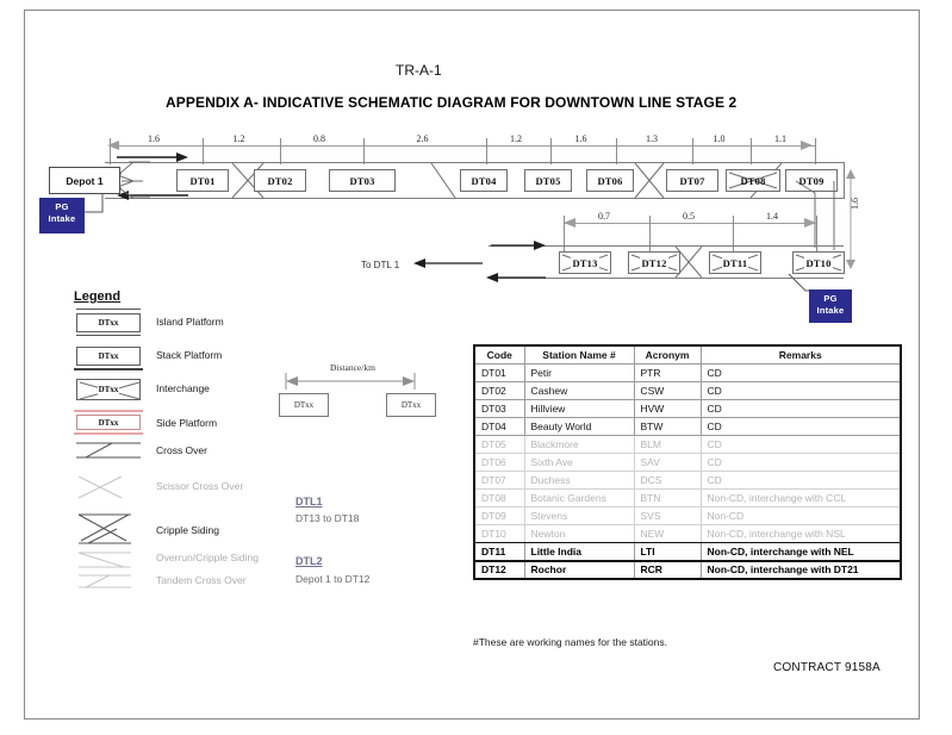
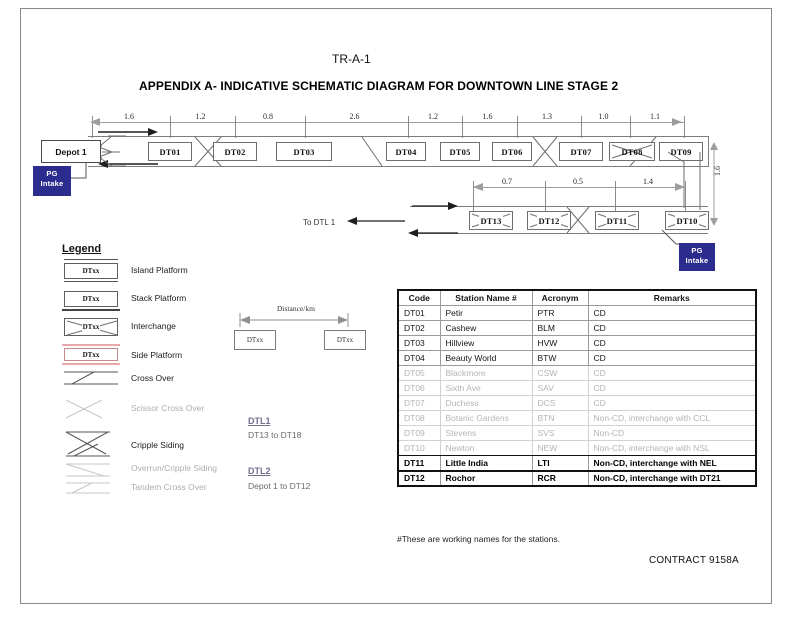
  TR-A-1
  APPENDIX A- INDICATIVE SCHEMATIC DIAGRAM FOR DOWNTOWN LINE STAGE 2
  1.6
  1.2
  0.8
  2.6
  1.2
  1.6
  1.3
  1.0
  1.1
  Depot 1
  PG
  Intake
  DT01
  DT02
  DT03
  DT04
  DT05
  DT06
  DT07
  DT08
  DT09
  0.7
  0.5
  1.4
  To DTL 1
  DT13
  DT12
  DT11
  DT10
  PG
  Intake
  Legend
  DTxx
  Island Platform
  DTxx
  Stack Platform
  DTxx
  Interchange
  DTxx
  Side Platform
  Cross Over
  Scissor Cross Over
  Cripple Siding
  Overrun/Cripple Siding
  Tandem Cross Over
  Distance/km
  DTxx
  DTxx
  DTL1
  DT13 to DT18
  DTL2
  Depot 1 to DT12
  Code	Station Name #	Acronym	Remarks
  DT01	Petir	PTR	CD
- DT02	Cashew	CSW	CD
+ DT02	Cashew	BLM	CD
  DT03	Hillview	HVW	CD
  DT04	Beauty World	BTW	CD
- DT05	Blackmore	BLM	CD
+ DT05	Blackmore	CSW	CD
  DT06	Sixth Ave	SAV	CD
  DT07	Duchess	DCS	CD
  DT08	Botanic Gardens	BTN	Non-CD, interchange with CCL
  DT09	Stevens	SVS	Non-CD
  DT10	Newton	NEW	Non-CD, interchange with NSL
  DT11	Little India	LTI	Non-CD, interchange with NEL
  DT12	Rochor	RCR	Non-CD, interchange with DT21
  #These are working names for the stations.
  CONTRACT 9158A
